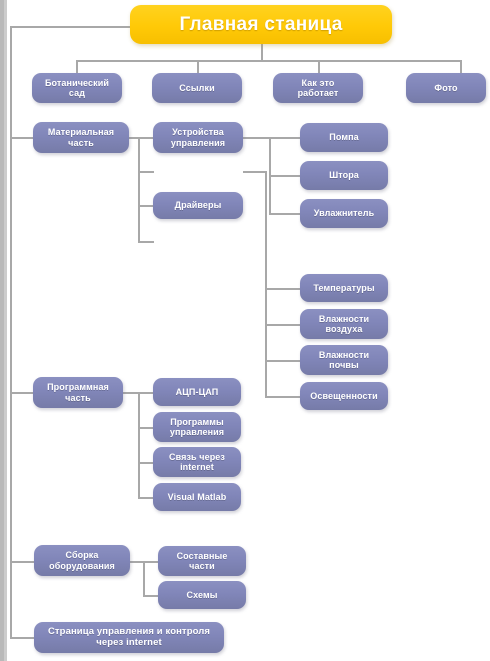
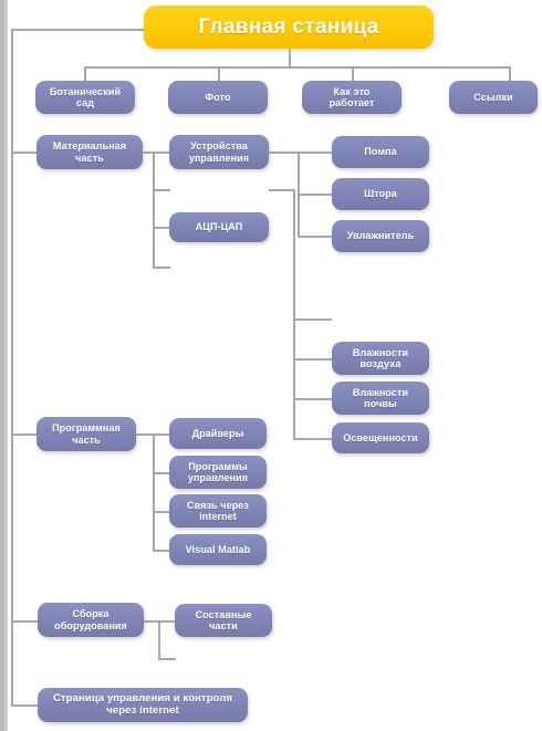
  Главная станица
  Ботанический
  сад
- Ссылки
+ Фото
  Как это
  работает
- Фото
+ Ссылки
  Материальная
  часть
  Устройства
  управления
- Драйверы
+ АЦП-ЦАП
  Помпа
  Штора
  Увлажнитель
- Температуры
  Влажности
  воздуха
  Влажности
  почвы
  Освещенности
  Программная
  часть
- АЦП-ЦАП
+ Драйверы
  Программы
  управления
  Связь через
  internet
  Visual Matlab
  Сборка
  оборудования
  Составные
  части
- Схемы
  Страница управления и контроля
  через internet
